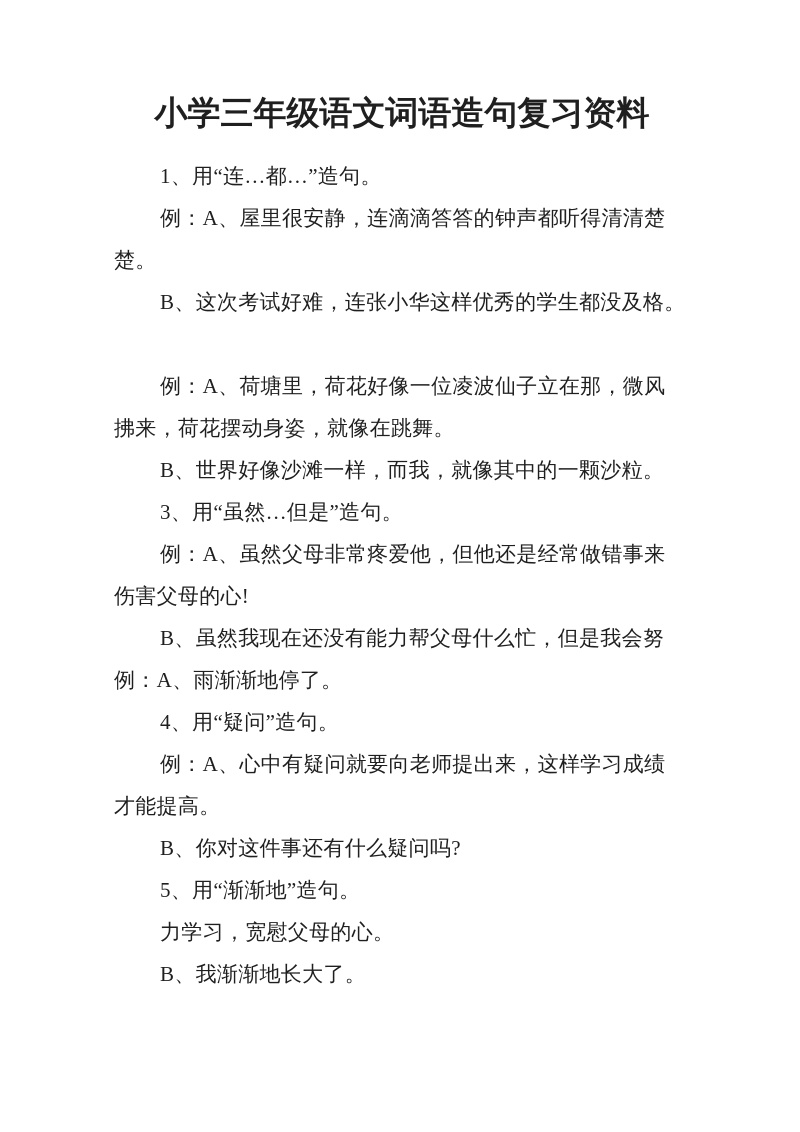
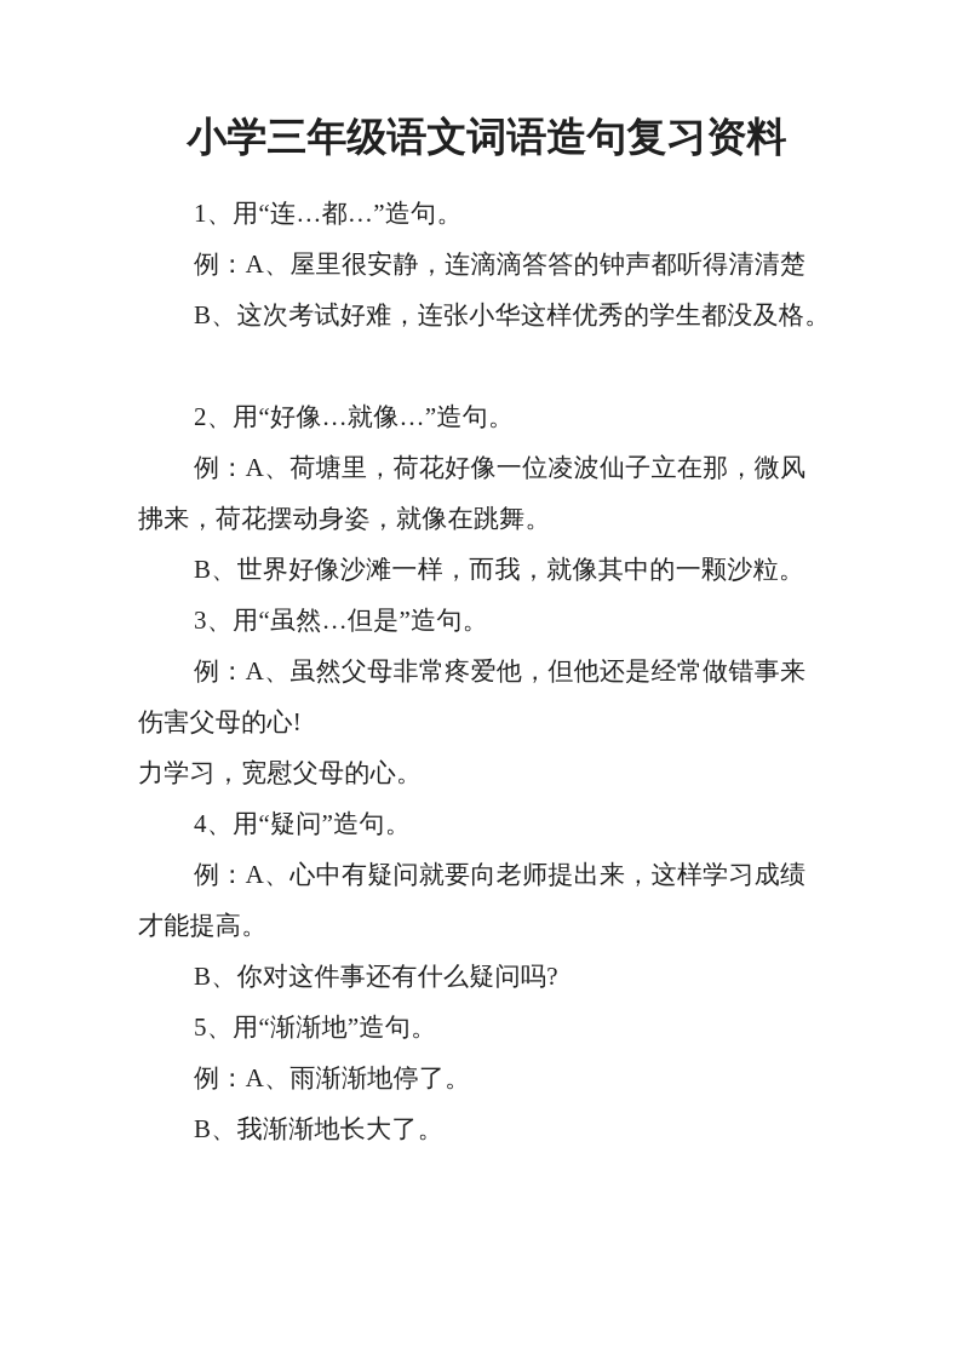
  小学三年级语文词语造句复习资料
  1、用“连…都…”造句。
  例：A、屋里很安静，连滴滴答答的钟声都听得清清楚
- 楚。
  B、这次考试好难，连张小华这样优秀的学生都没及格。
+ 2、用“好像…就像…”造句。
  例：A、荷塘里，荷花好像一位凌波仙子立在那，微风
  拂来，荷花摆动身姿，就像在跳舞。
  B、世界好像沙滩一样，而我，就像其中的一颗沙粒。
  3、用“虽然…但是”造句。
  例：A、虽然父母非常疼爱他，但他还是经常做错事来
  伤害父母的心!
- B、虽然我现在还没有能力帮父母什么忙，但是我会努
- 例：A、雨渐渐地停了。
+ 力学习，宽慰父母的心。
  4、用“疑问”造句。
  例：A、心中有疑问就要向老师提出来，这样学习成绩
  才能提高。
  B、你对这件事还有什么疑问吗?
  5、用“渐渐地”造句。
- 力学习，宽慰父母的心。
+ 例：A、雨渐渐地停了。
  B、我渐渐地长大了。
